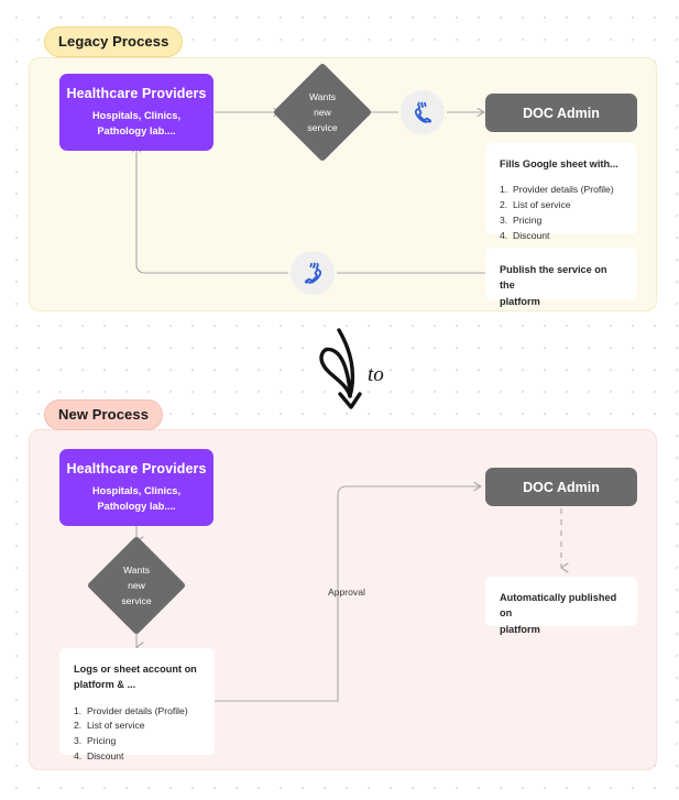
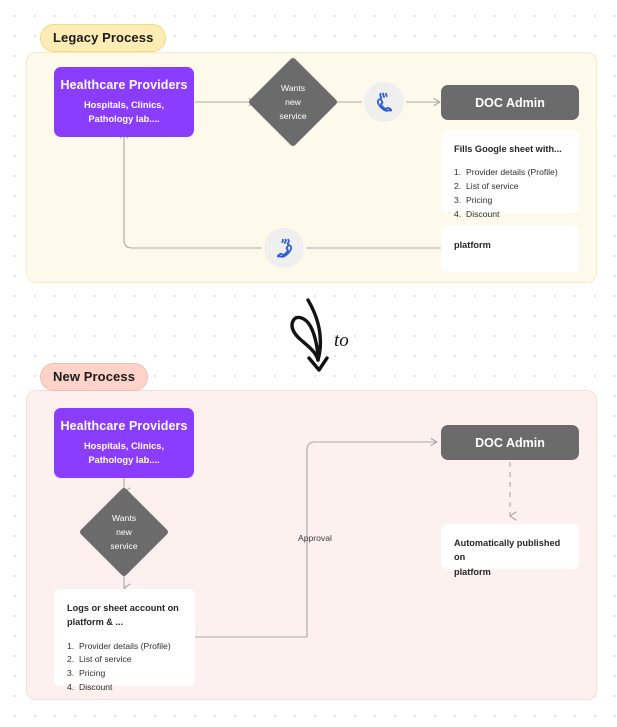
  Legacy Process
  Healthcare Providers
  Hospitals, Clinics,
  Pathology lab....
  Wants
  new
  service
  DOC Admin
  Fills Google sheet with...
  1.
  Provider details (Profile)
  2.
  List of service
  3.
  Pricing
  4.
  Discount
- Publish the service on the
  platform
  to
  New Process
  Approval
  Healthcare Providers
  Hospitals, Clinics,
  Pathology lab....
  Wants
  new
  service
  Logs or sheet account on
  platform & ...
  1.
  Provider details (Profile)
  2.
  List of service
  3.
  Pricing
  4.
  Discount
  DOC Admin
  Automatically published on
  platform
